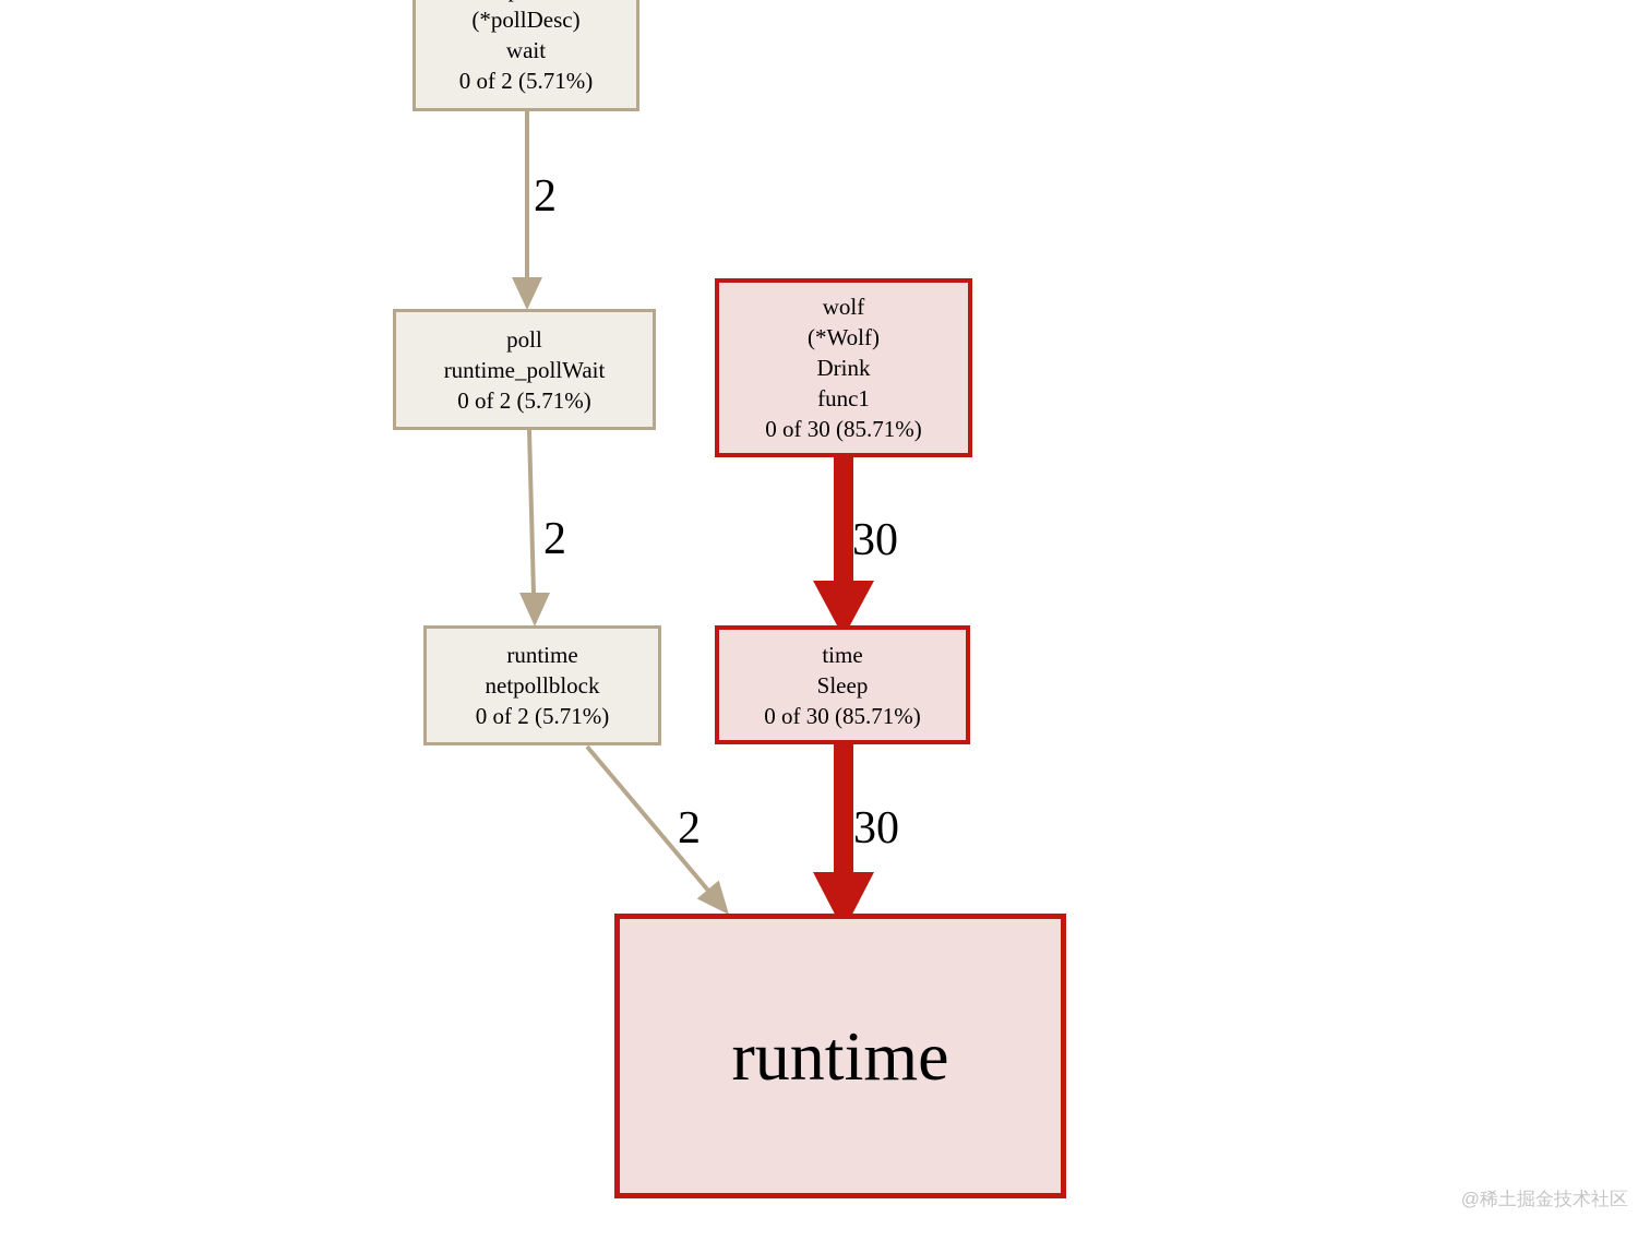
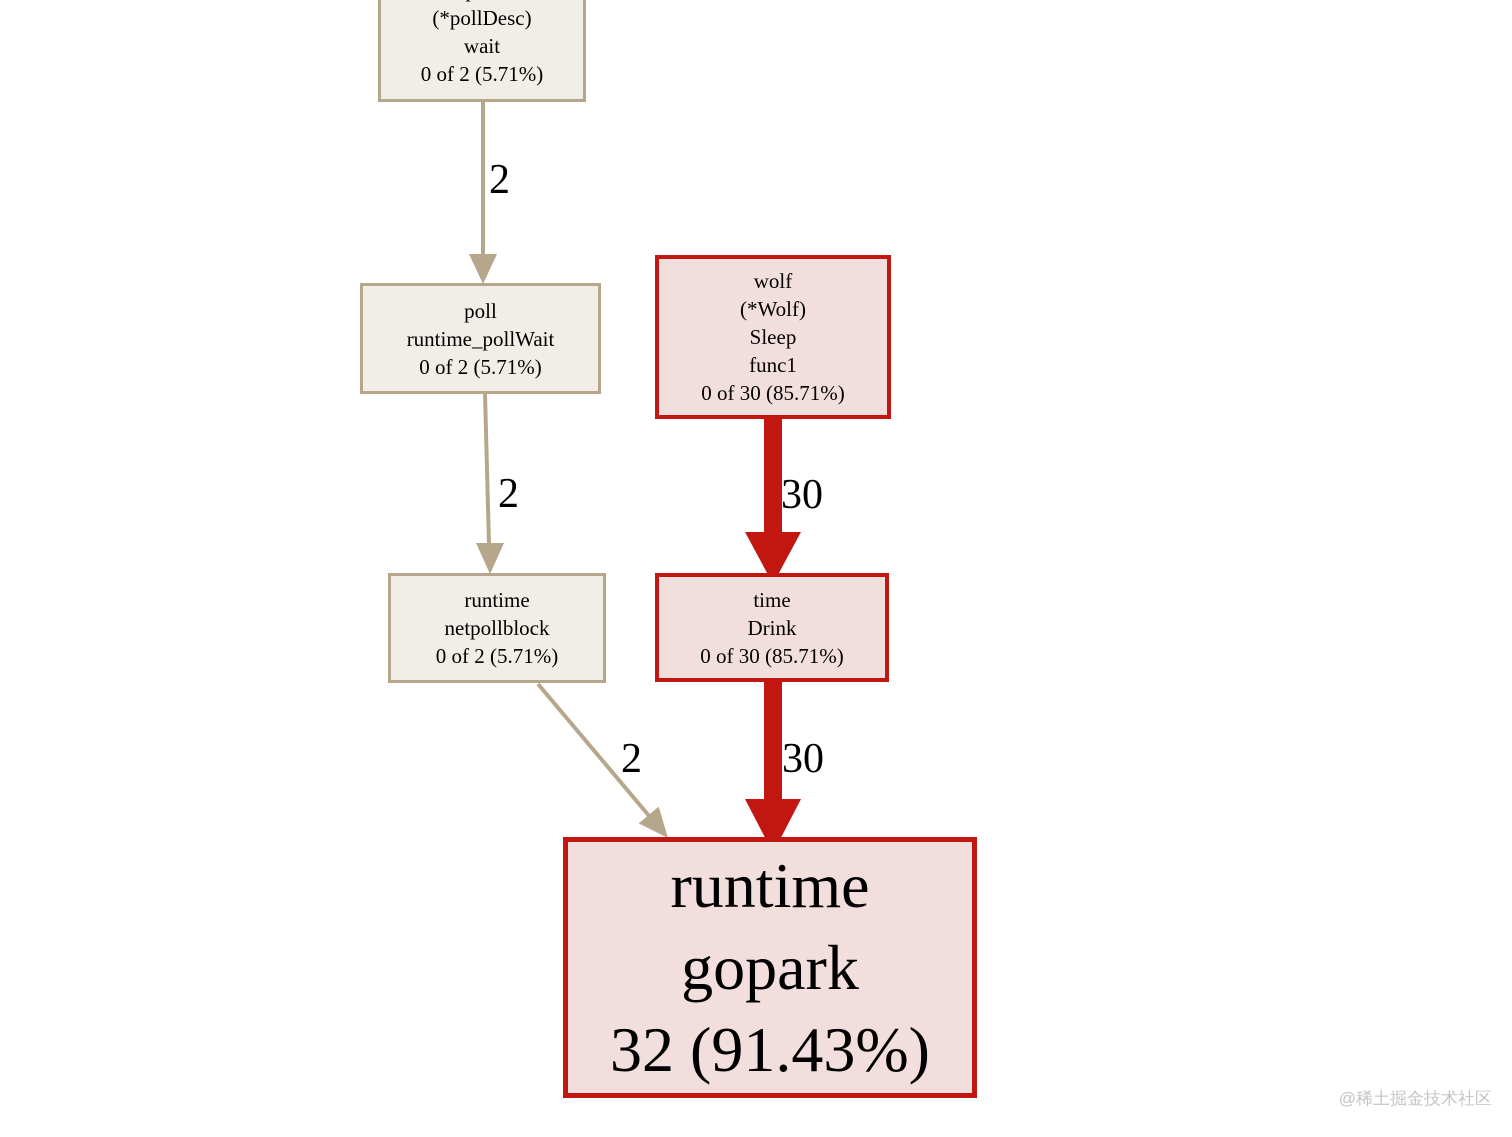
  2
  2
  2
  30
  30
  (*pollDesc)
  wait
  0 of 2 (5.71%)
  poll
  runtime_pollWait
  0 of 2 (5.71%)
  runtime
  netpollblock
  0 of 2 (5.71%)
  wolf
  (*Wolf)
- Drink
+ Sleep
  func1
  0 of 30 (85.71%)
  time
- Sleep
+ Drink
  0 of 30 (85.71%)
  runtime
+ gopark
+ 32 (91.43%)
  @稀土掘金技术社区
